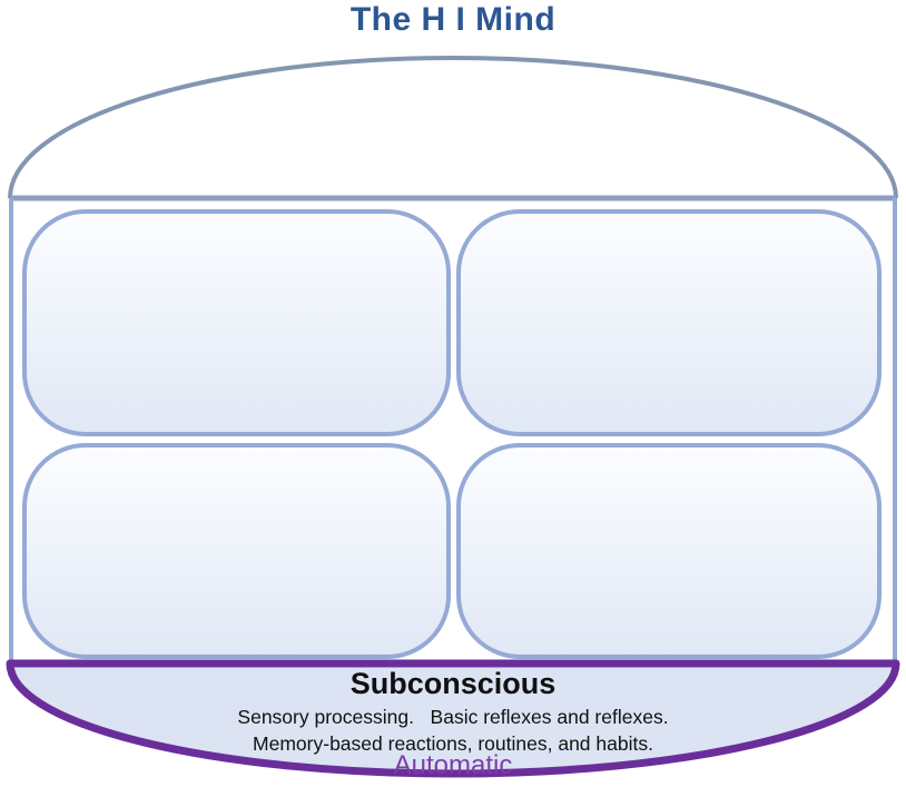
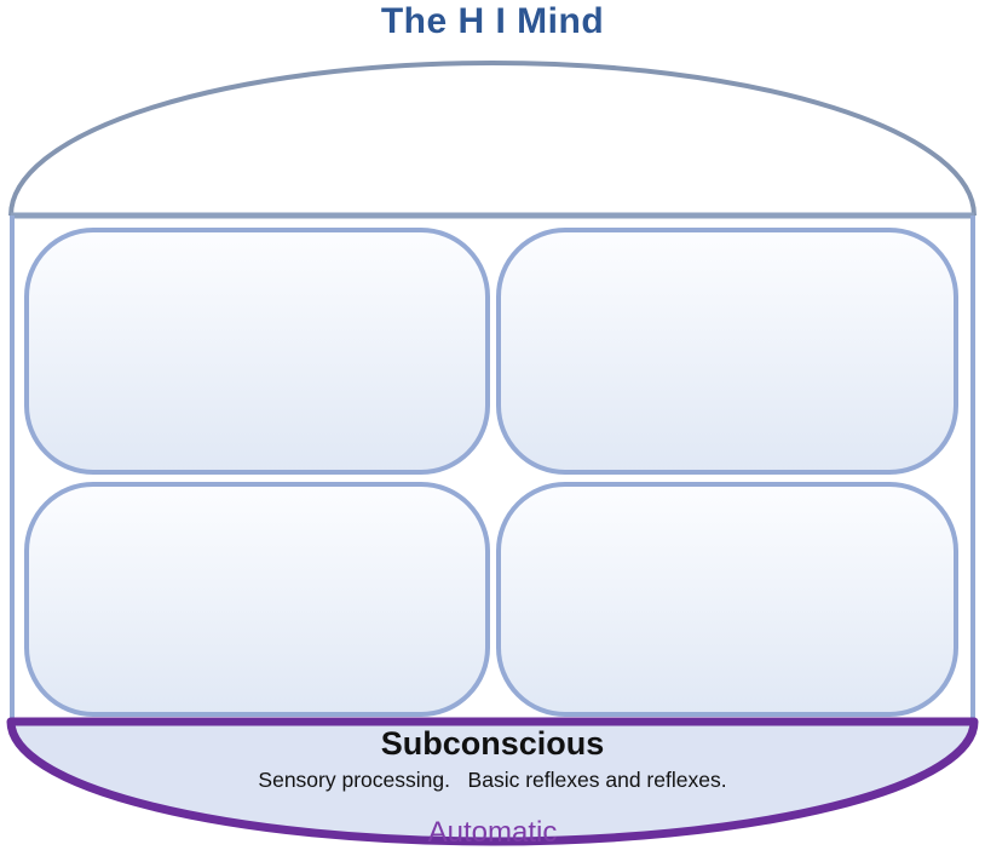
  The H I Mind
  Subconscious
  Sensory processing. Basic reflexes and reflexes.
- Memory-based reactions, routines, and habits.
  Automatic
